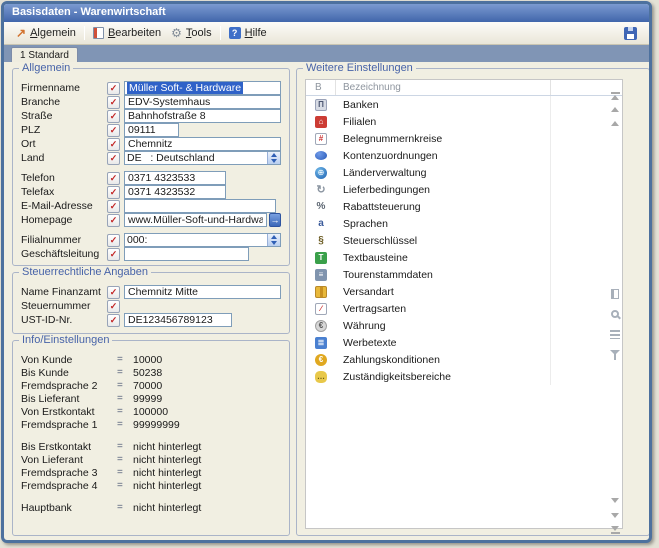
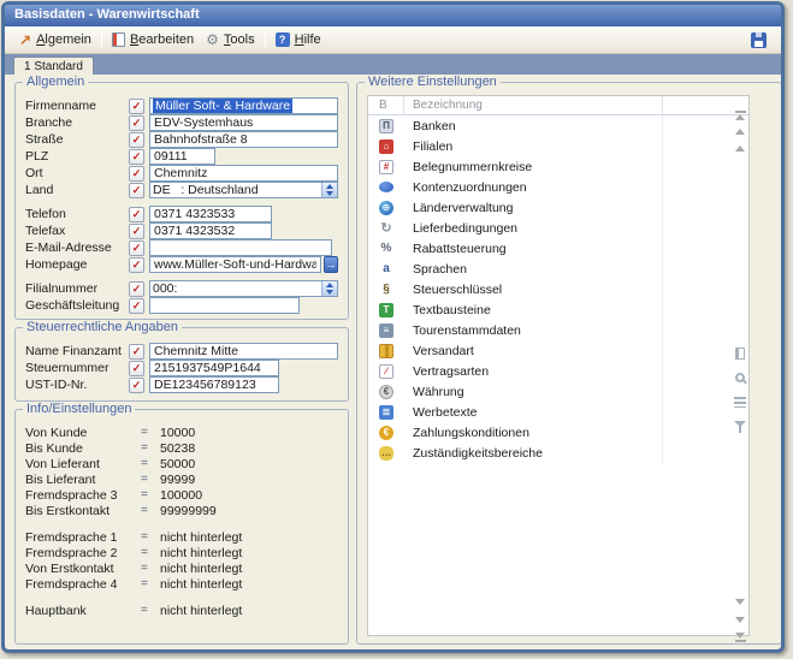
  Basisdaten - Warenwirtschaft
  ↗
  Algemein
  Bearbeiten
  ⚙
  Tools
  ?
  Hilfe
  1 Standard
  Allgemein
  Firmenname
  Müller Soft- & Hardware
  Branche
  EDV-Systemhaus
  Straße
  Bahnhofstraße 8
  PLZ
  09111
  Ort
  Chemnitz
  Land
  DE : Deutschland
  Telefon
  0371 4323533
  Telefax
  0371 4323532
  E-Mail-Adresse
  Homepage
  www.Müller-Soft-und-Hardwa
  →
  Filialnummer
  000:
  Geschäftsleitung
  Steuerrechtliche Angaben
  Name Finanzamt
  Chemnitz Mitte
  Steuernummer
+ 2151937549P1644
  UST-ID-Nr.
  DE123456789123
  Info/Einstellungen
  Von Kunde
  =
  10000
  Bis Kunde
  =
  50238
- Fremdsprache 2
+ Von Lieferant
  =
- 70000
+ 50000
  Bis Lieferant
  =
  99999
- Von Erstkontakt
+ Fremdsprache 3
  =
  100000
- Fremdsprache 1
+ Bis Erstkontakt
  =
  99999999
- Bis Erstkontakt
+ Fremdsprache 1
  =
  nicht hinterlegt
- Von Lieferant
+ Fremdsprache 2
  =
  nicht hinterlegt
- Fremdsprache 3
+ Von Erstkontakt
  =
  nicht hinterlegt
  Fremdsprache 4
  =
  nicht hinterlegt
  Hauptbank
  =
  nicht hinterlegt
  Weitere Einstellungen
  B
  Bezeichnung
  Banken
  Filialen
  Belegnummernkreise
  Kontenzuordnungen
  Länderverwaltung
  Lieferbedingungen
  Rabattsteuerung
  Sprachen
  Steuerschlüssel
  Textbausteine
  Tourenstammdaten
  Versandart
  Vertragsarten
  Währung
  Werbetexte
  Zahlungskonditionen
  Zuständigkeitsbereiche
